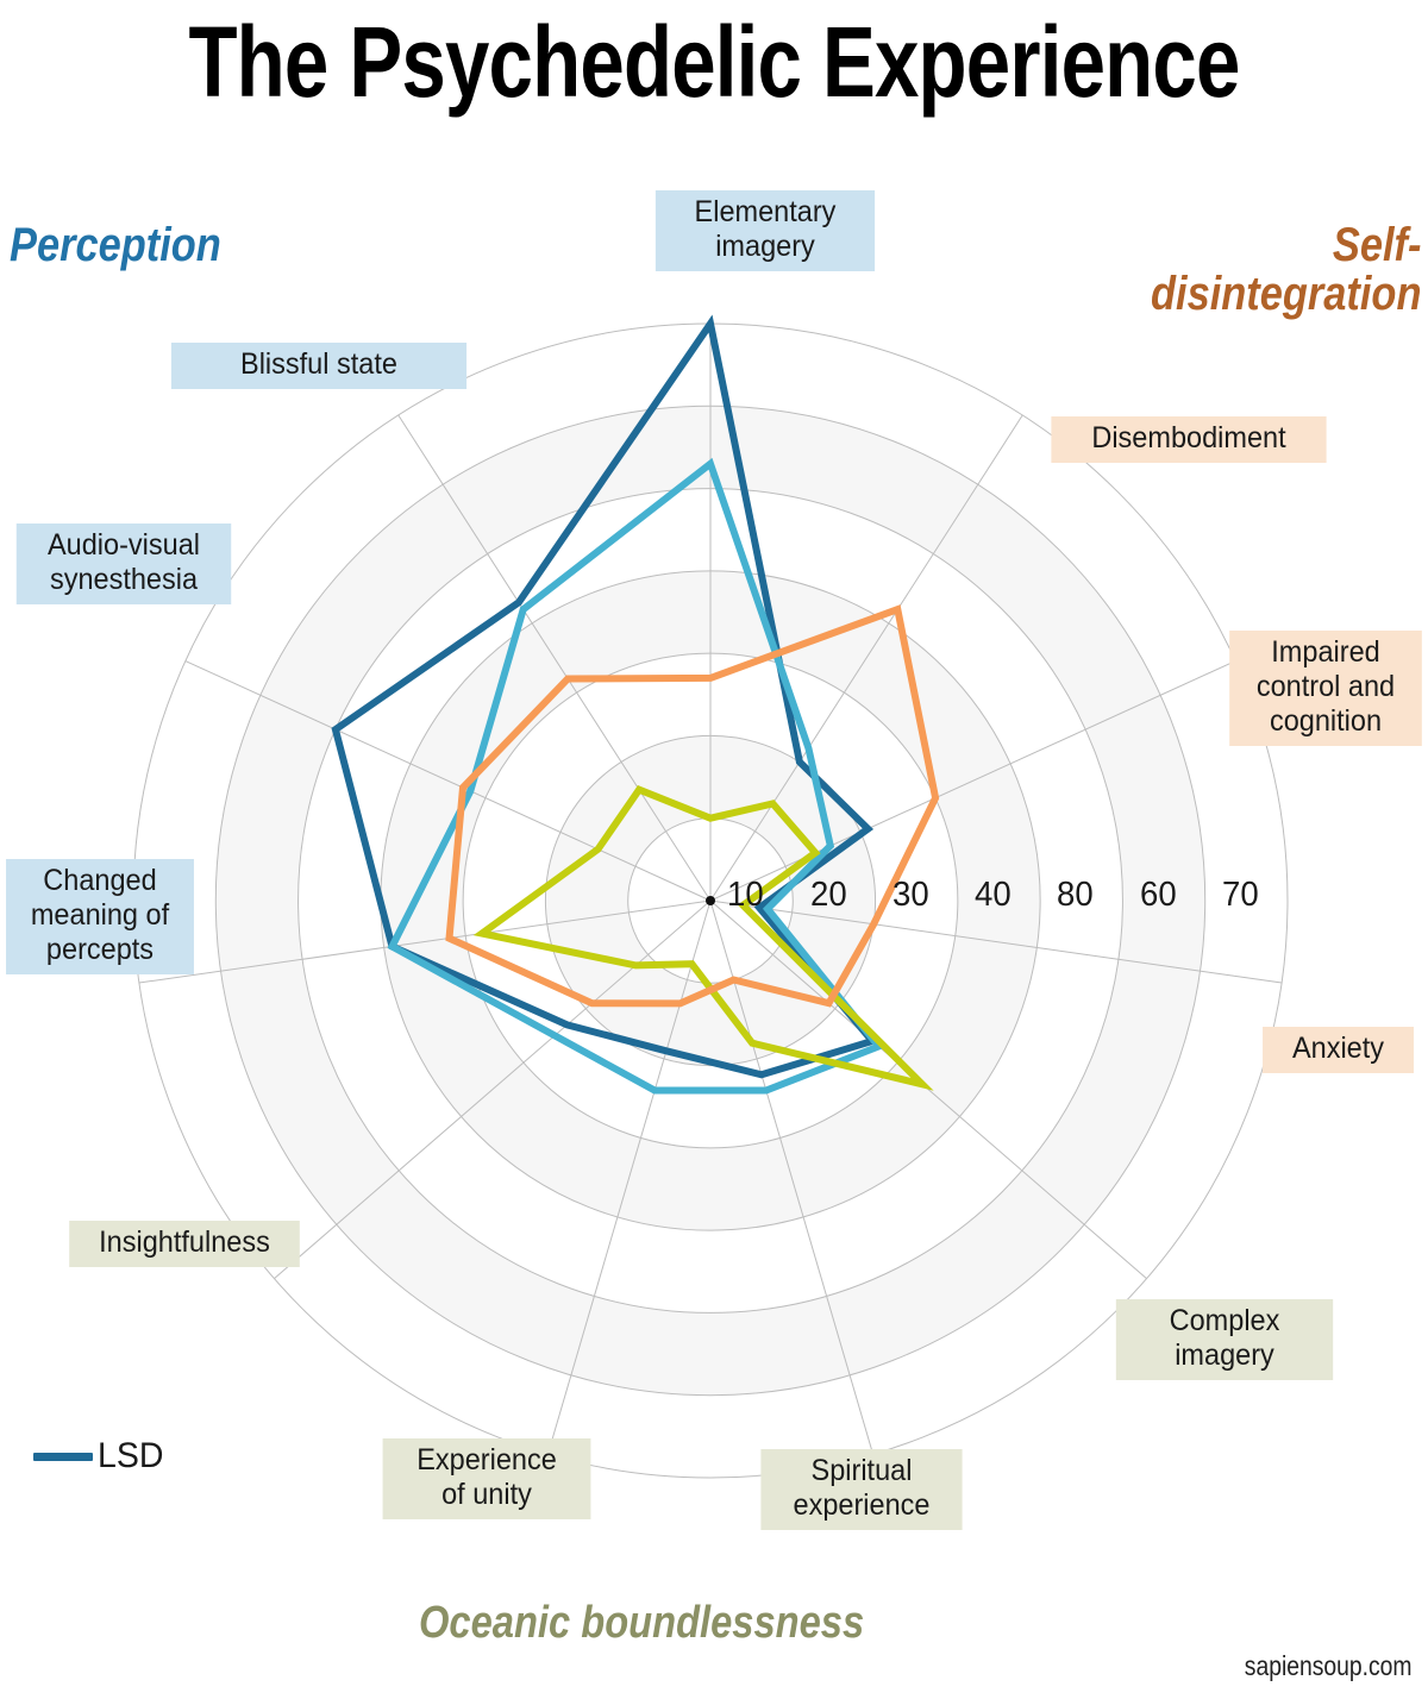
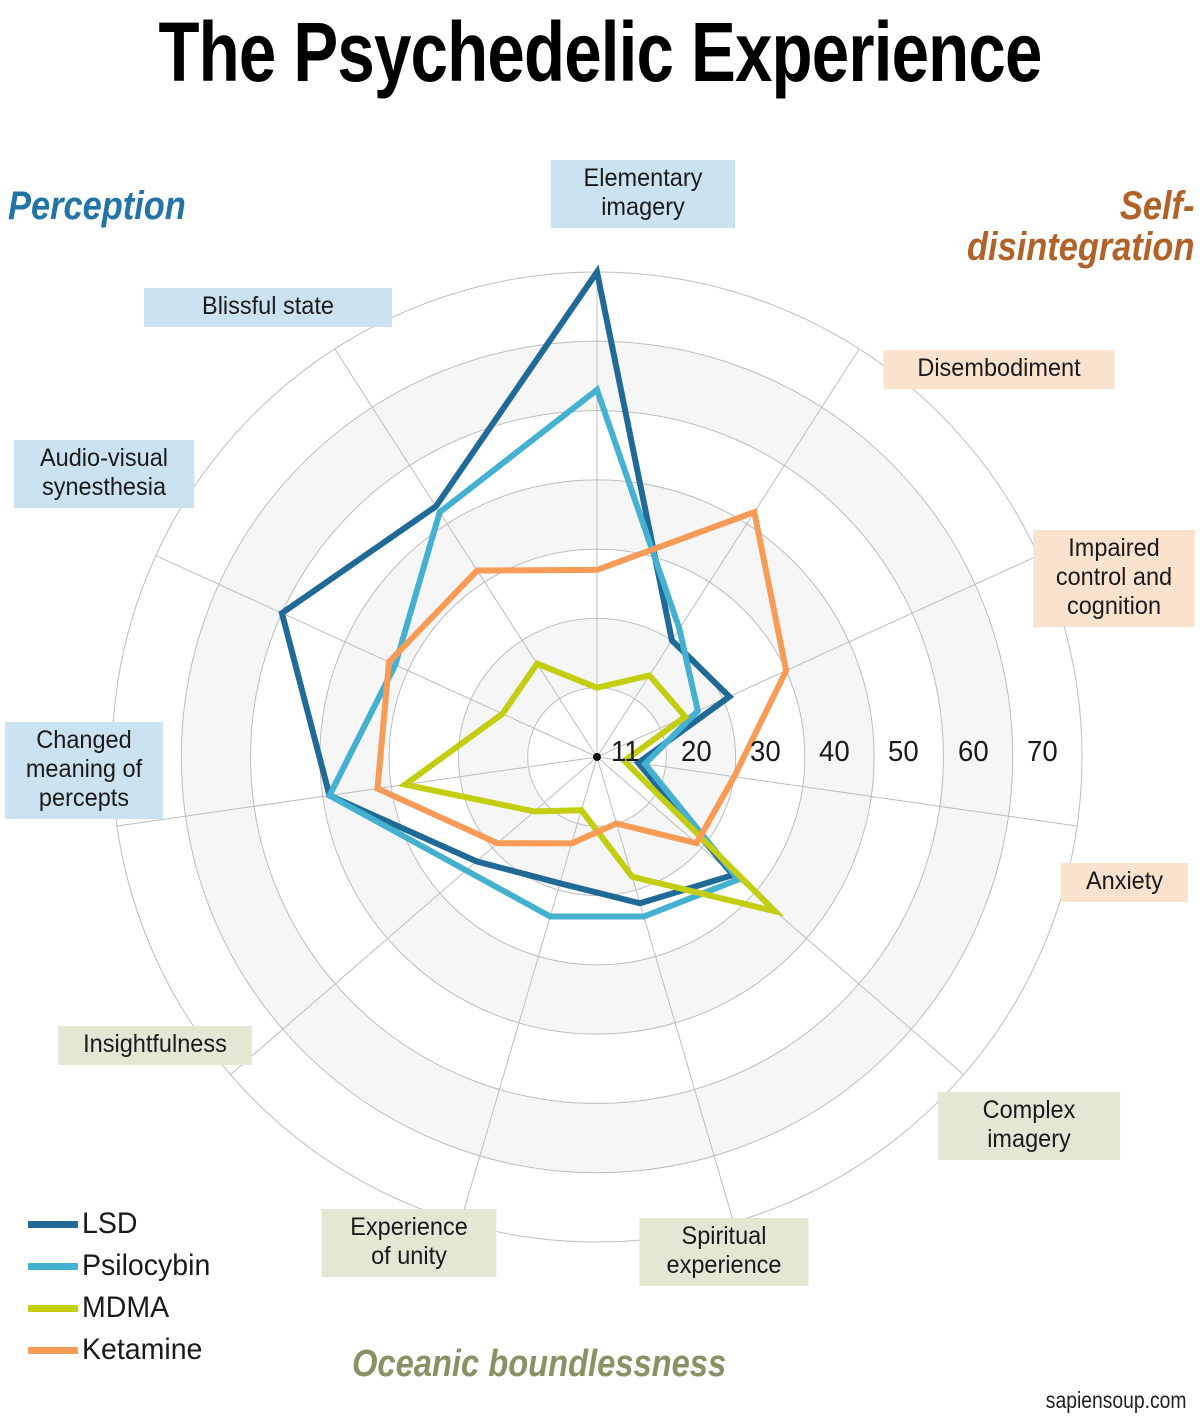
  The Psychedelic Experience
- 10
+ 11
  20
  30
  40
- 80
+ 50
  60
  70
  Elementary
  imagery
  Disembodiment
  Impaired
  control and
  cognition
  Anxiety
  Complex imagery
  Spiritual
  experience
  Experience
  of unity
  Insightfulness
  Changed
  meaning of
  percepts
  Audio-visual
  synesthesia
  Blissful state
  Perception
  Self-
  disintegration
  Oceanic boundlessness
  LSD
+ Psilocybin
+ MDMA
+ Ketamine
  sapiensoup.com
